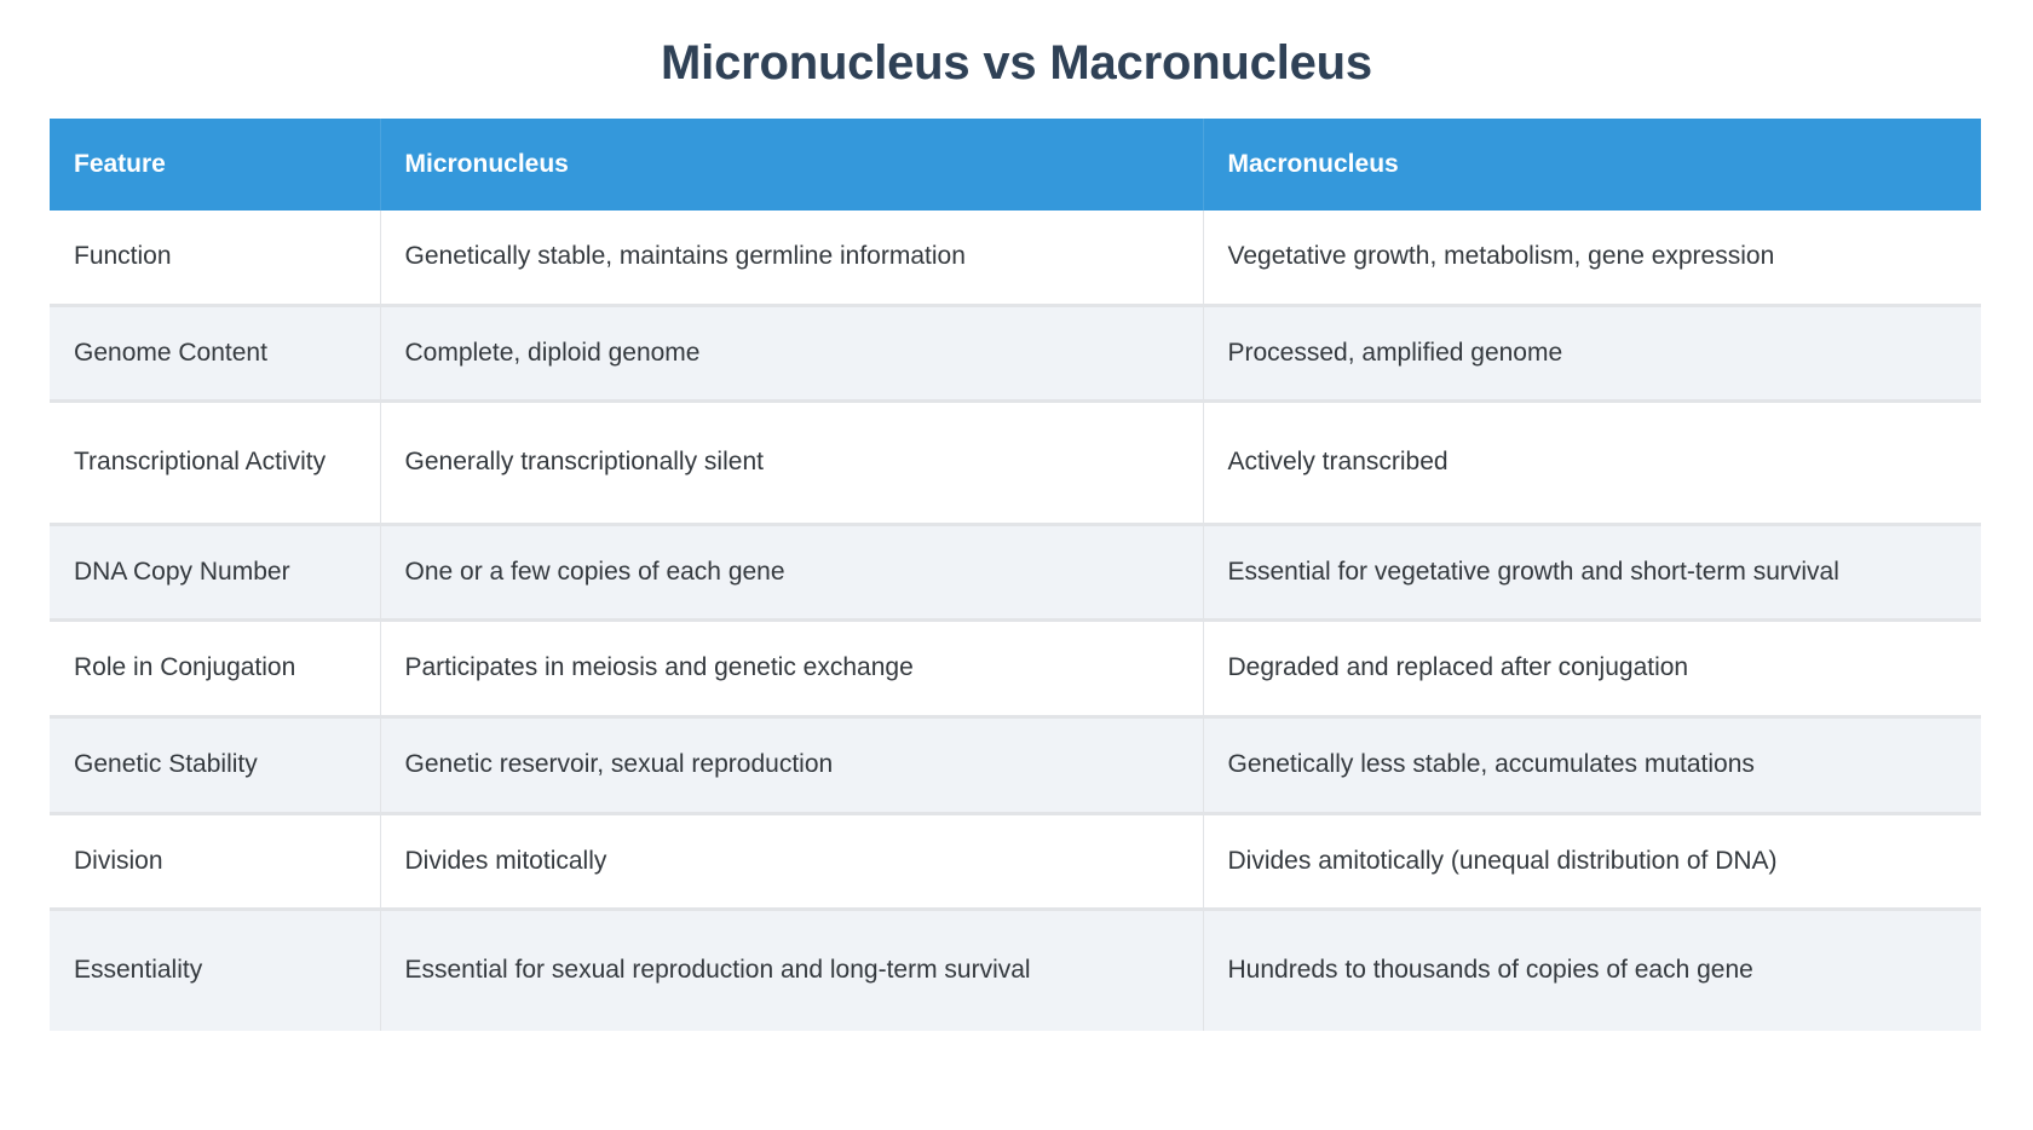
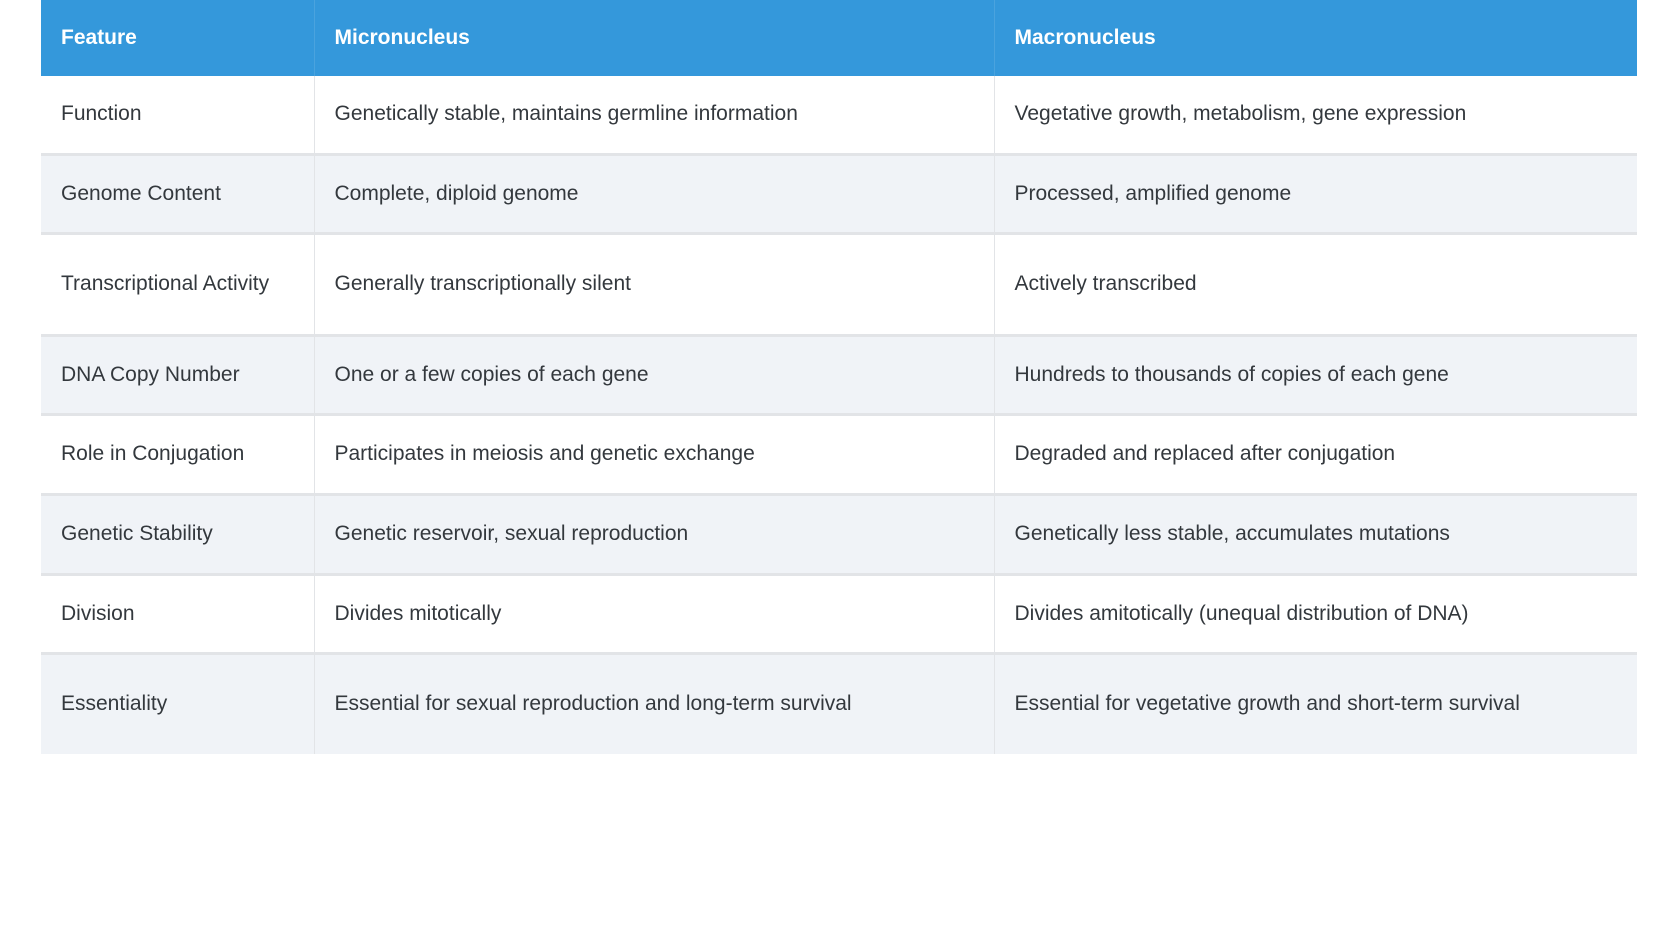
- Micronucleus vs Macronucleus
  Feature	Micronucleus	Macronucleus
  Function	Genetically stable, maintains germline information	Vegetative growth, metabolism, gene expression
  Genome Content	Complete, diploid genome	Processed, amplified genome
  Transcriptional Activity	Generally transcriptionally silent	Actively transcribed
- DNA Copy Number	One or a few copies of each gene	Essential for vegetative growth and short-term survival
+ DNA Copy Number	One or a few copies of each gene	Hundreds to thousands of copies of each gene
  Role in Conjugation	Participates in meiosis and genetic exchange	Degraded and replaced after conjugation
  Genetic Stability	Genetic reservoir, sexual reproduction	Genetically less stable, accumulates mutations
  Division	Divides mitotically	Divides amitotically (unequal distribution of DNA)
- Essentiality	Essential for sexual reproduction and long-term survival	Hundreds to thousands of copies of each gene
+ Essentiality	Essential for sexual reproduction and long-term survival	Essential for vegetative growth and short-term survival
